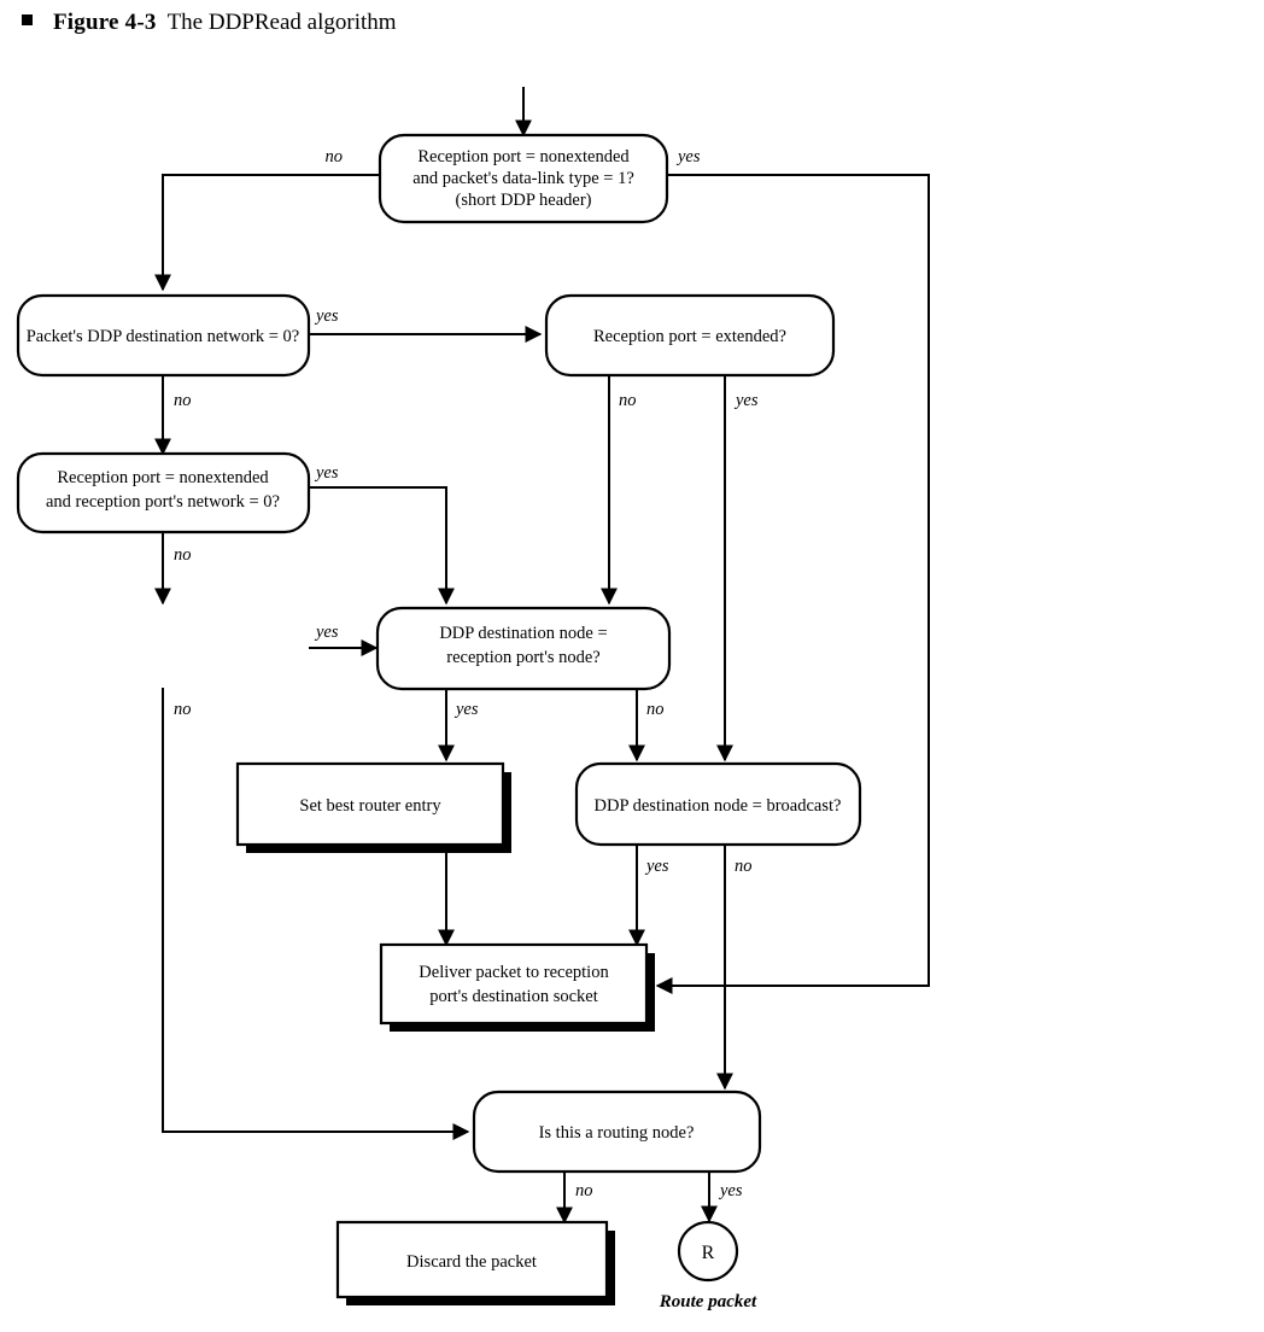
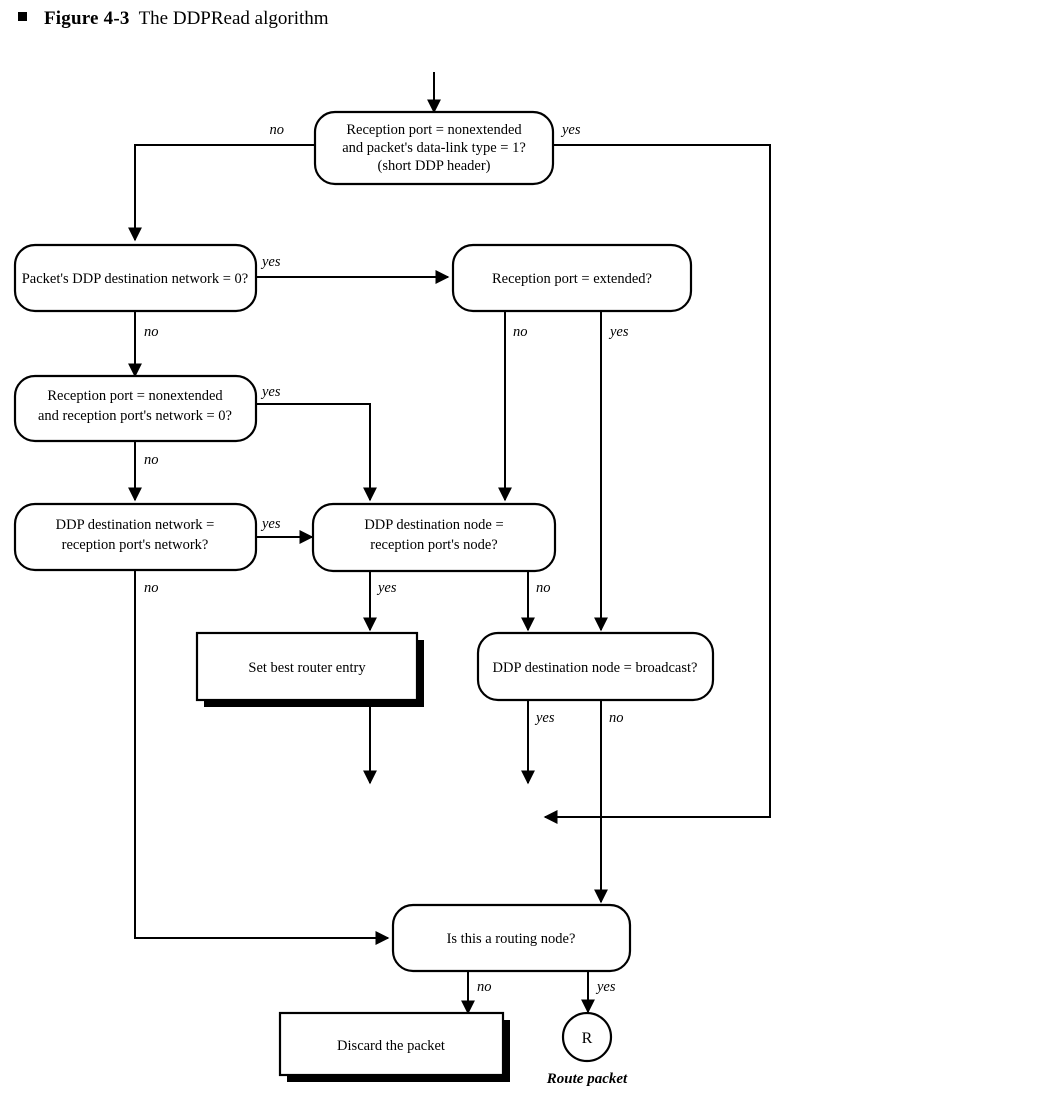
  Figure 4-3
  The DDPRead algorithm
  Reception port = nonextended
  and packet's data-link type = 1?
  (short DDP header)
  Packet's DDP destination network = 0?
  Reception port = extended?
  Reception port = nonextended
  and reception port's network = 0?
+ DDP destination network =
+ reception port's network?
  DDP destination node =
  reception port's node?
  Set best router entry
  DDP destination node = broadcast?
- Deliver packet to reception
- port's destination socket
  Is this a routing node?
  Discard the packet
  R
  Route packet
  no
  yes
  yes
  no
  no
  yes
  yes
  no
  yes
  no
  yes
  no
  yes
  no
  no
  yes
